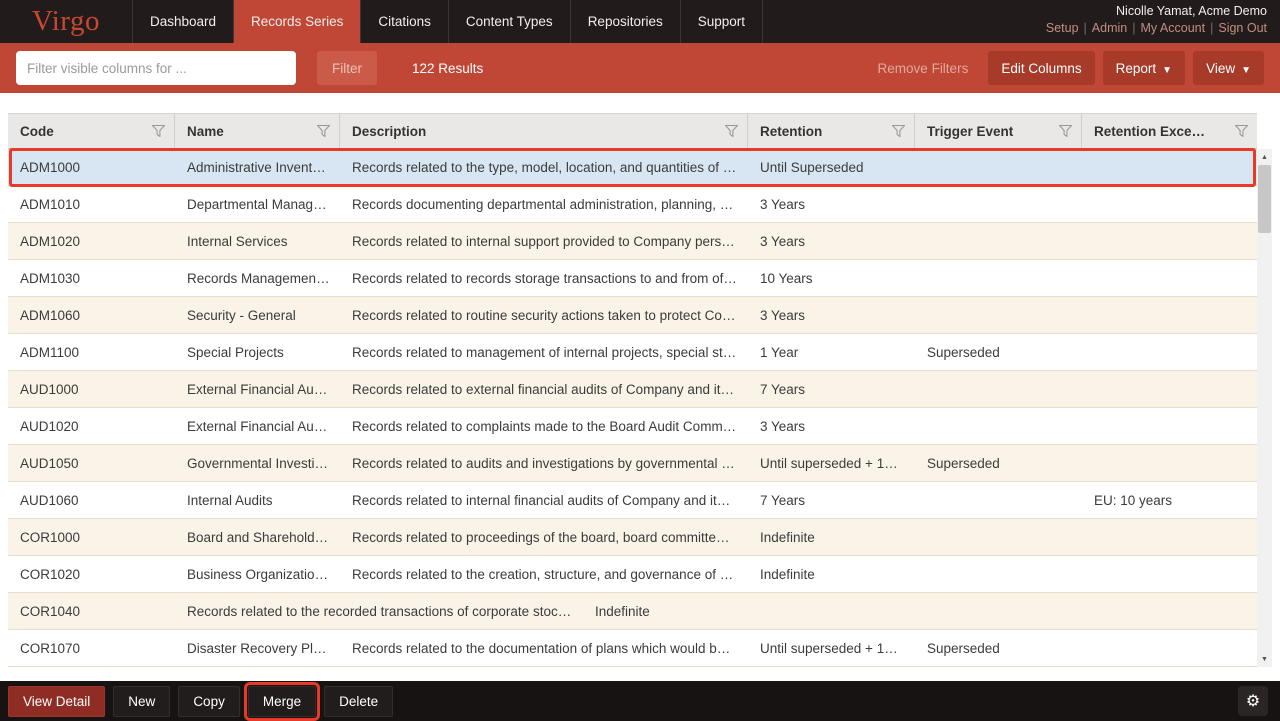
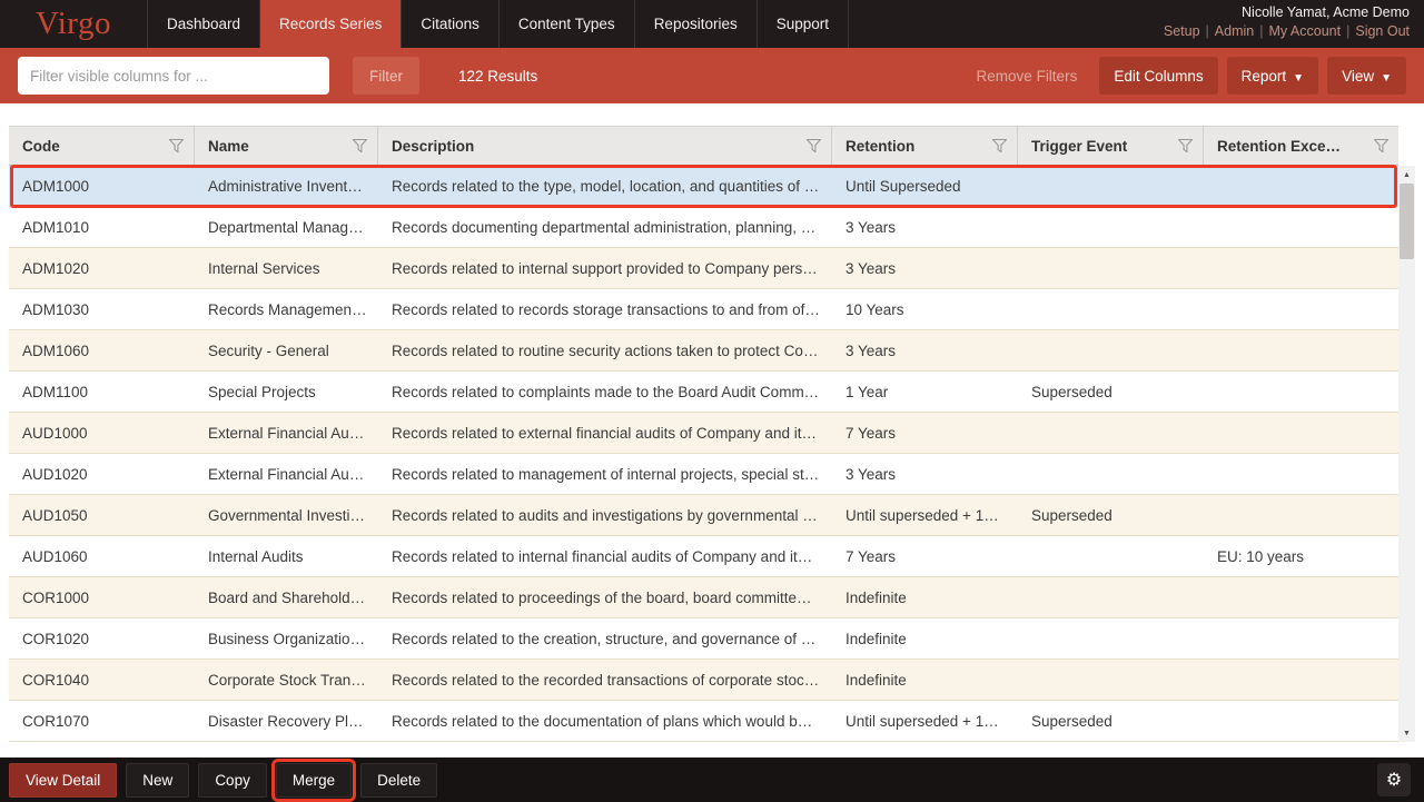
  Virgo
  Dashboard
  Records Series
  Citations
  Content Types
  Repositories
  Support
  Nicolle Yamat, Acme Demo
  Setup Admin My Account Sign Out
  Filter visible columns for ...
  Filter
  122 Results
  Remove Filters
  Edit Columns
  Report ▼
  View ▼
  Code
  Name
  Description
  Retention
  Trigger Event
  Retention Exce…
  ADM1000
  Administrative Invent…
  Records related to the type, model, location, and quantities of …
  Until Superseded
  ADM1010
  Departmental Manag…
  Records documenting departmental administration, planning, …
  3 Years
  ADM1020
  Internal Services
  Records related to internal support provided to Company pers…
  3 Years
  ADM1030
  Records Managemen…
  Records related to records storage transactions to and from of…
  10 Years
  ADM1060
  Security - General
  Records related to routine security actions taken to protect Co…
  3 Years
  ADM1100
  Special Projects
- Records related to management of internal projects, special st…
+ Records related to complaints made to the Board Audit Comm…
  1 Year
  Superseded
  AUD1000
  External Financial Au…
  Records related to external financial audits of Company and it…
  7 Years
  AUD1020
  External Financial Au…
- Records related to complaints made to the Board Audit Comm…
+ Records related to management of internal projects, special st…
  3 Years
  AUD1050
  Governmental Investi…
  Records related to audits and investigations by governmental …
  Until superseded + 1…
  Superseded
  AUD1060
  Internal Audits
  Records related to internal financial audits of Company and it…
  7 Years
  EU: 10 years
  COR1000
  Board and Sharehold…
  Records related to proceedings of the board, board committe…
  Indefinite
  COR1020
  Business Organizatio…
  Records related to the creation, structure, and governance of …
  Indefinite
  COR1040
+ Corporate Stock Tran…
  Records related to the recorded transactions of corporate stoc…
  Indefinite
  COR1070
  Disaster Recovery Pl…
  Records related to the documentation of plans which would b…
  Until superseded + 1…
  Superseded
  View Detail
  New
  Copy
  Merge
  Delete
  ⚙
